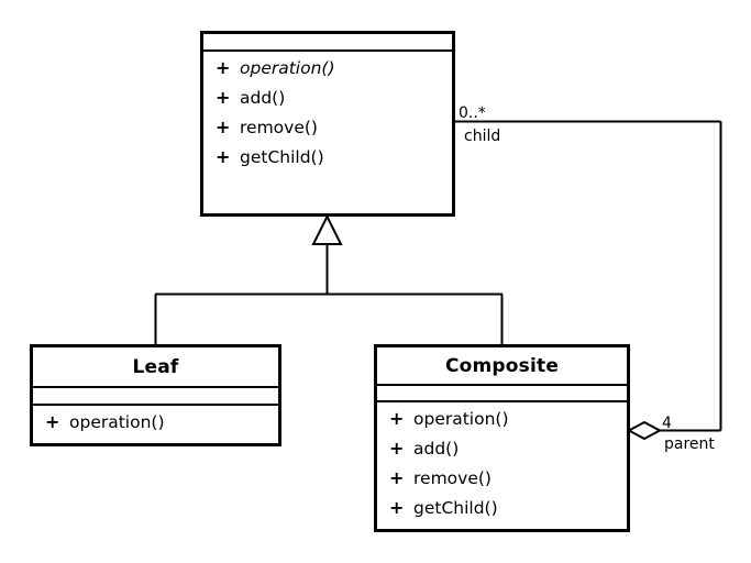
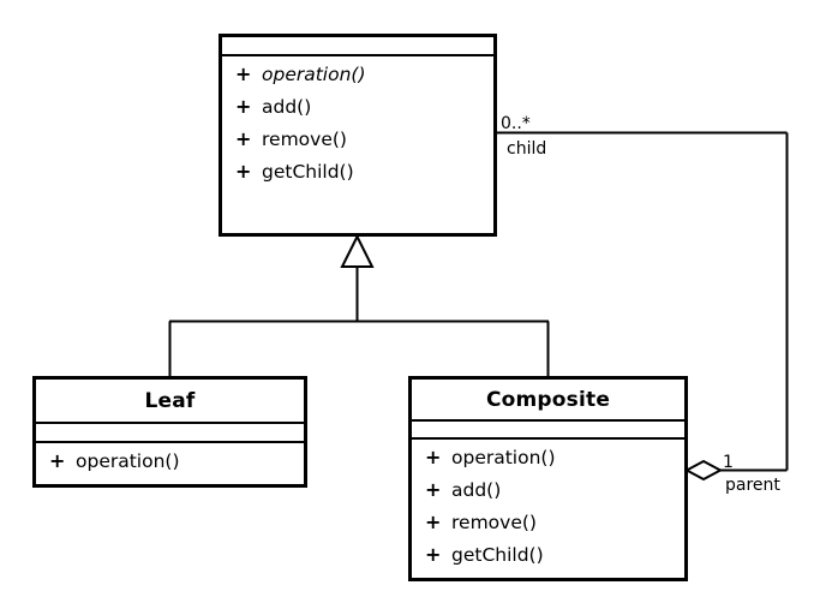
  +
  operation()
  +
  add()
  +
  remove()
  +
  getChild()
  Leaf
  +
  operation()
  Composite
  +
  operation()
  +
  add()
  +
  remove()
  +
  getChild()
  0..*
  child
- 4
+ 1
  parent
